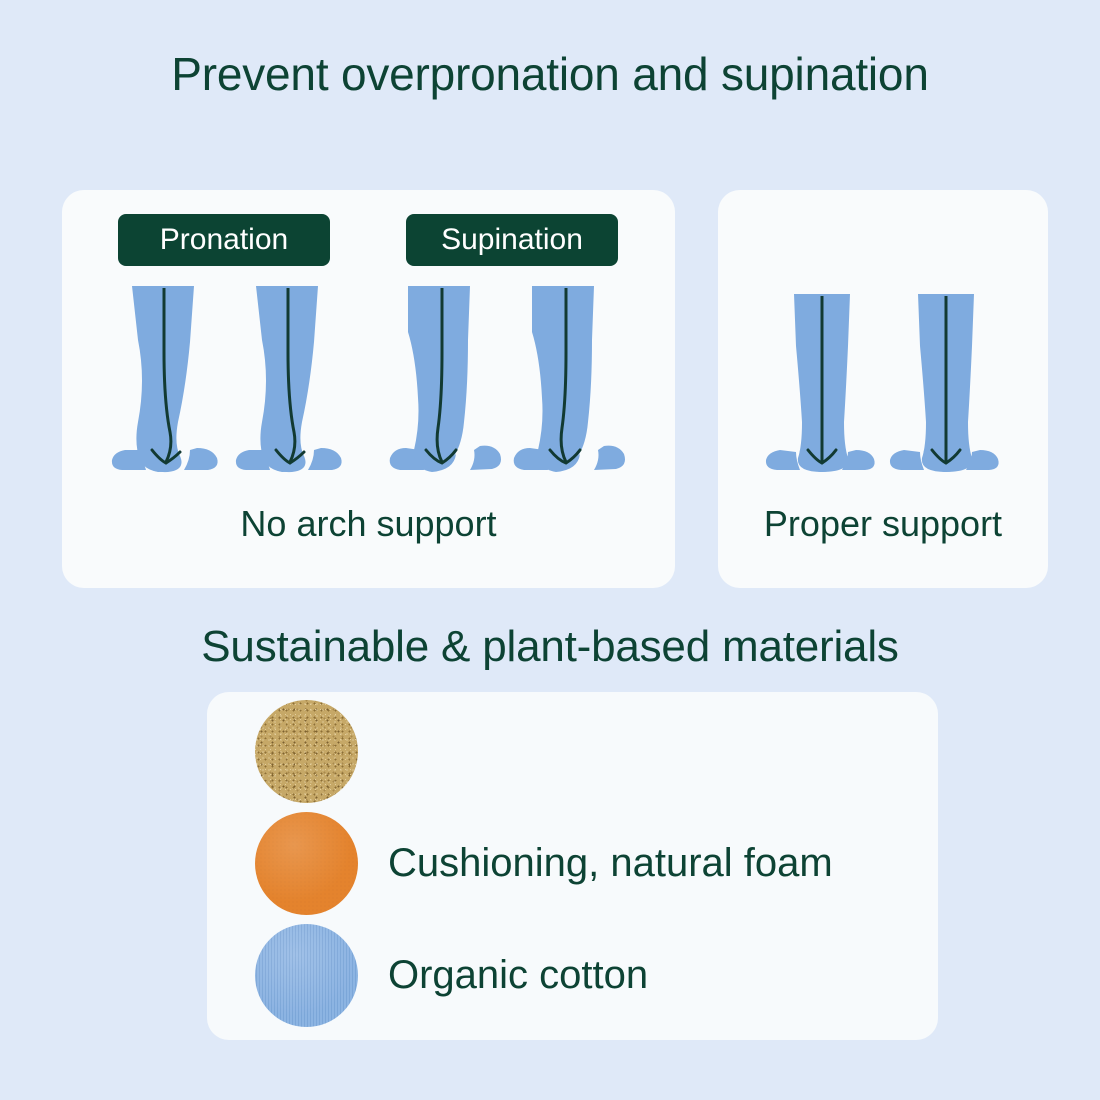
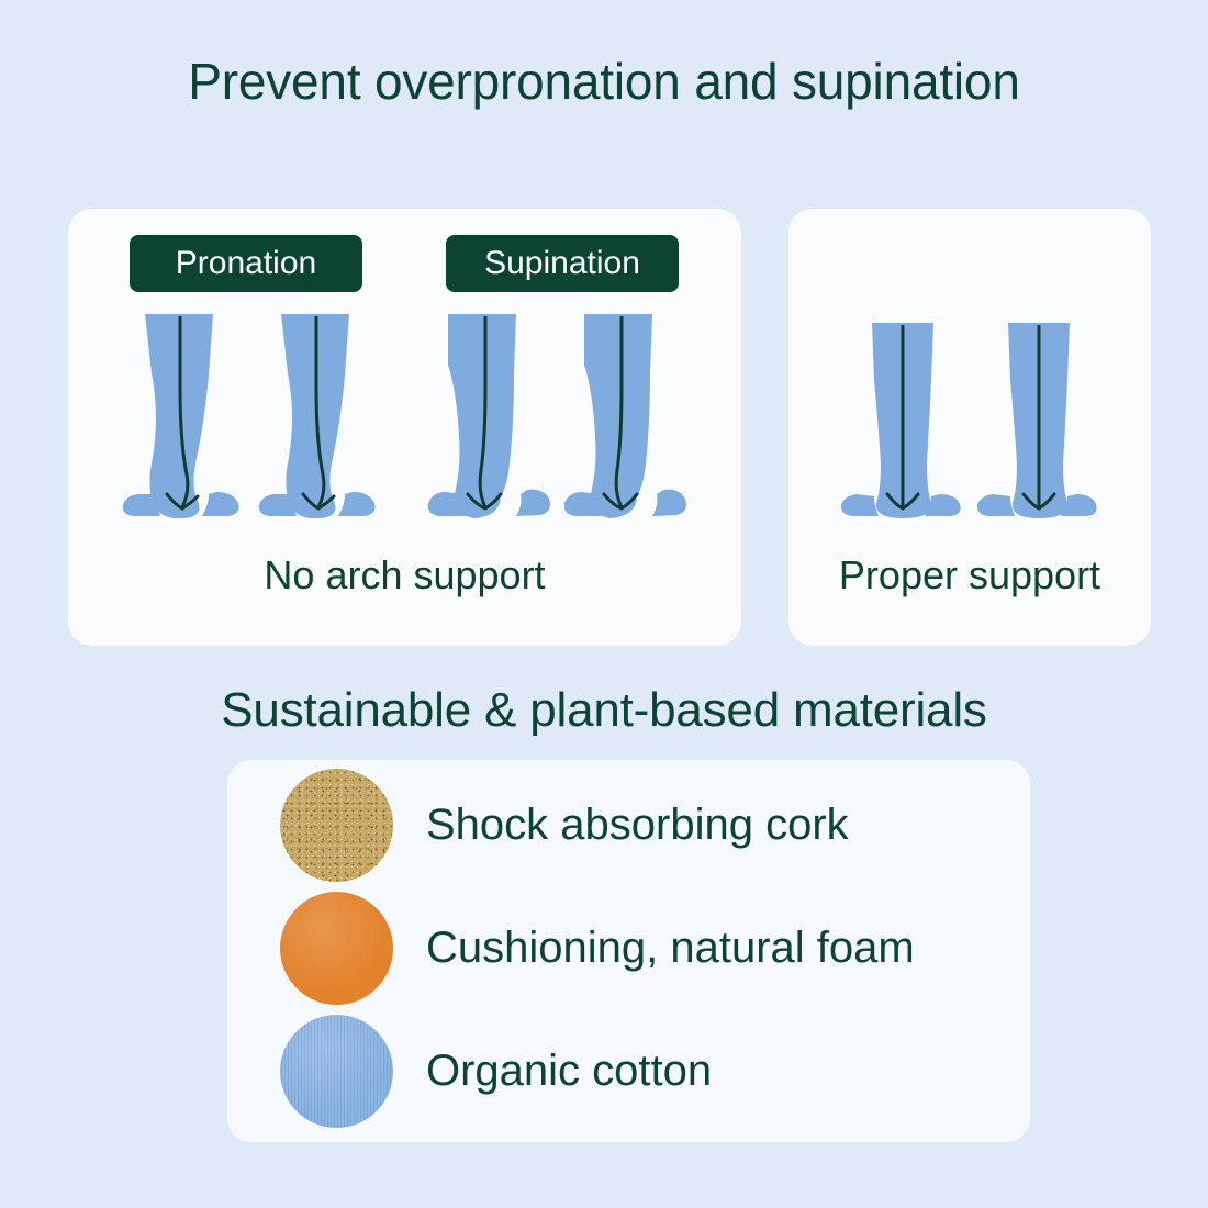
  Prevent overpronation and supination
  Pronation
  Supination
  No arch support
  Proper support
  Sustainable & plant-based materials
+ Shock absorbing cork
  Cushioning, natural foam
  Organic cotton
